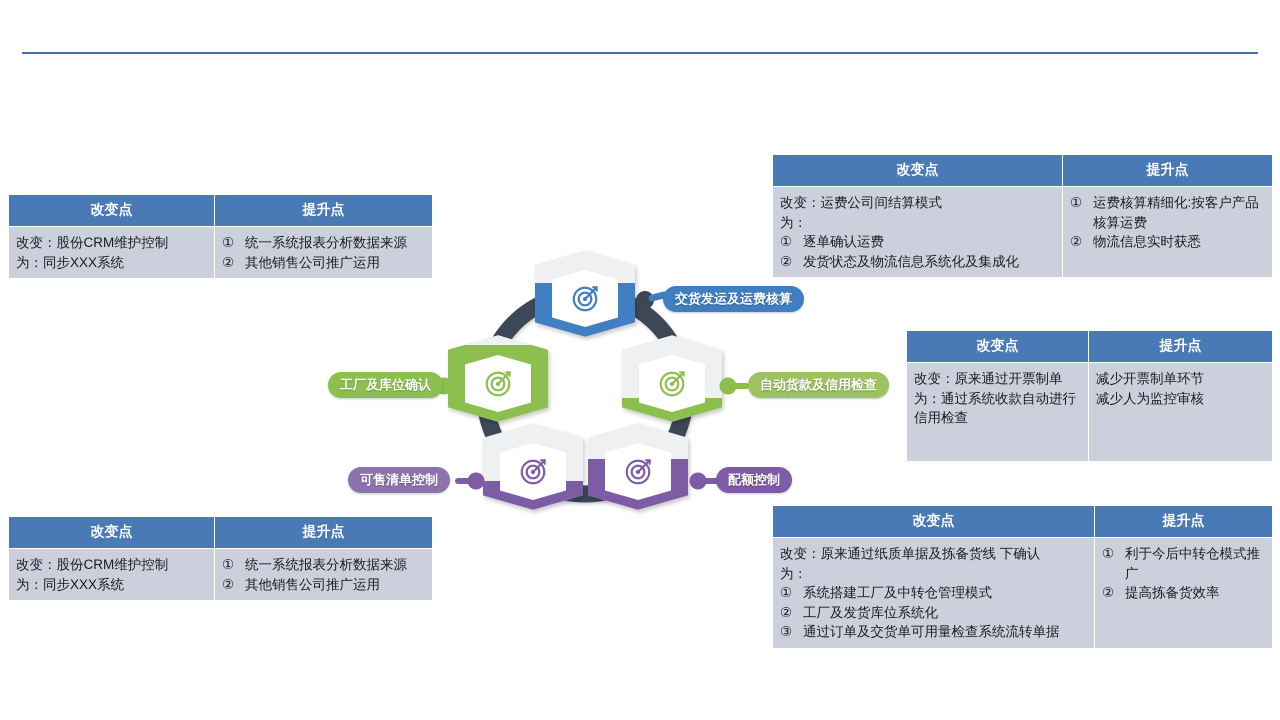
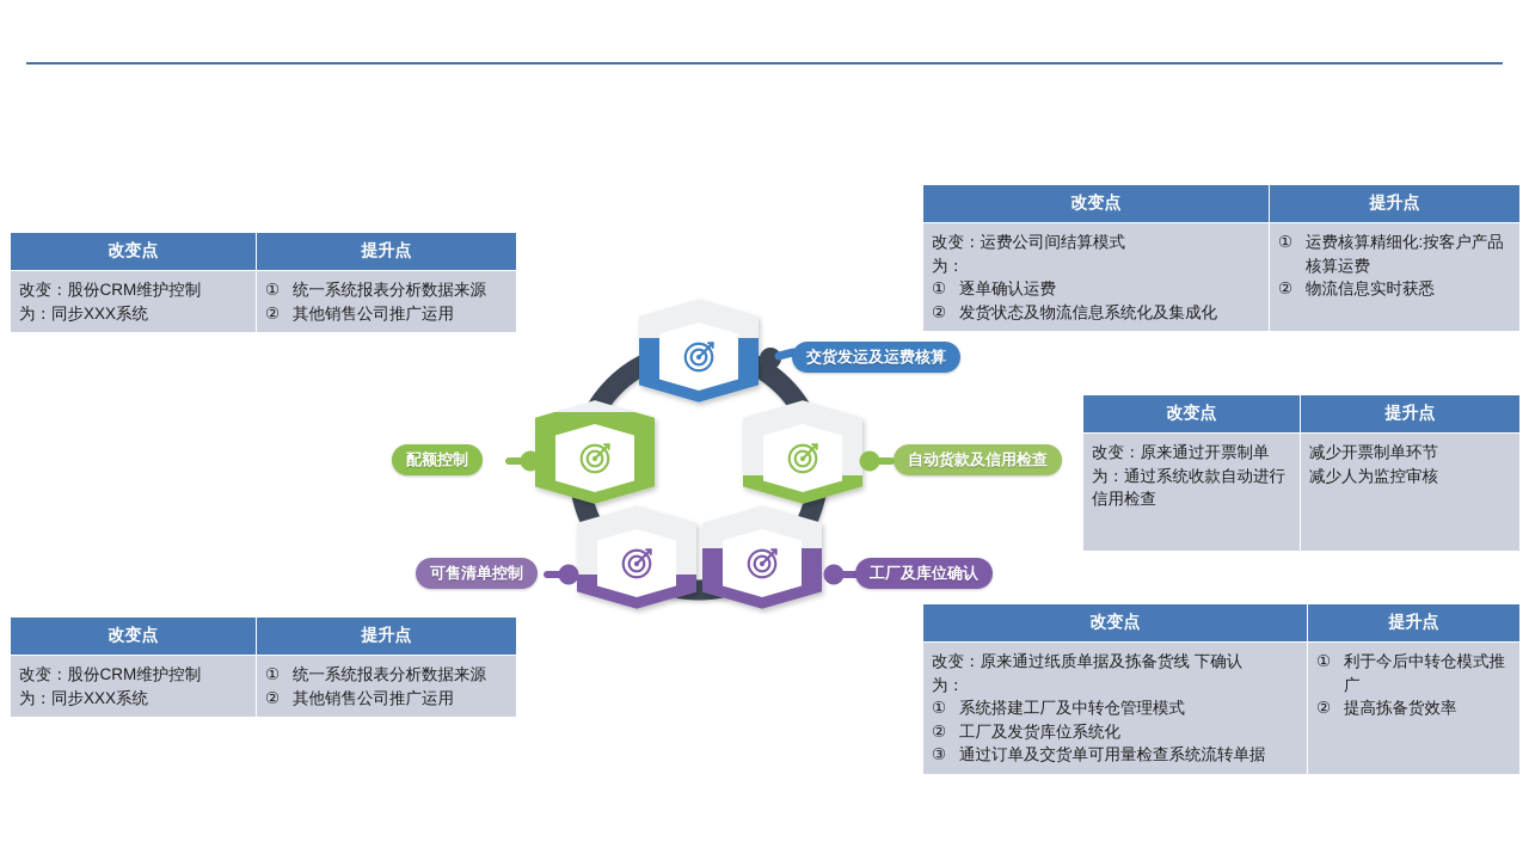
  改变点	提升点
  改变：股份CRM维护控制 为：同步XXX系统	① 统一系统报表分析数据来源 ② 其他销售公司推广运用
  改变点	提升点
  改变：运费公司间结算模式 为： ① 逐单确认运费 ② 发货状态及物流信息系统化及集成化	① 运费核算精细化:按客户产品核算运费 ② 物流信息实时获悉
  改变点	提升点
  改变：原来通过开票制单 为：通过系统收款自动进行信用检查	减少开票制单环节 减少人为监控审核
  改变点	提升点
  改变：股份CRM维护控制 为：同步XXX系统	① 统一系统报表分析数据来源 ② 其他销售公司推广运用
  改变点	提升点
  改变：原来通过纸质单据及拣备货线 下确认 为： ① 系统搭建工厂及中转仓管理模式 ② 工厂及发货库位系统化 ③ 通过订单及交货单可用量检查系统流转单据	① 利于今后中转仓模式推广 ② 提高拣备货效率
  交货发运及运费核算
  自动货款及信用检查
- 配额控制
+ 工厂及库位确认
  可售清单控制
- 工厂及库位确认
+ 配额控制
